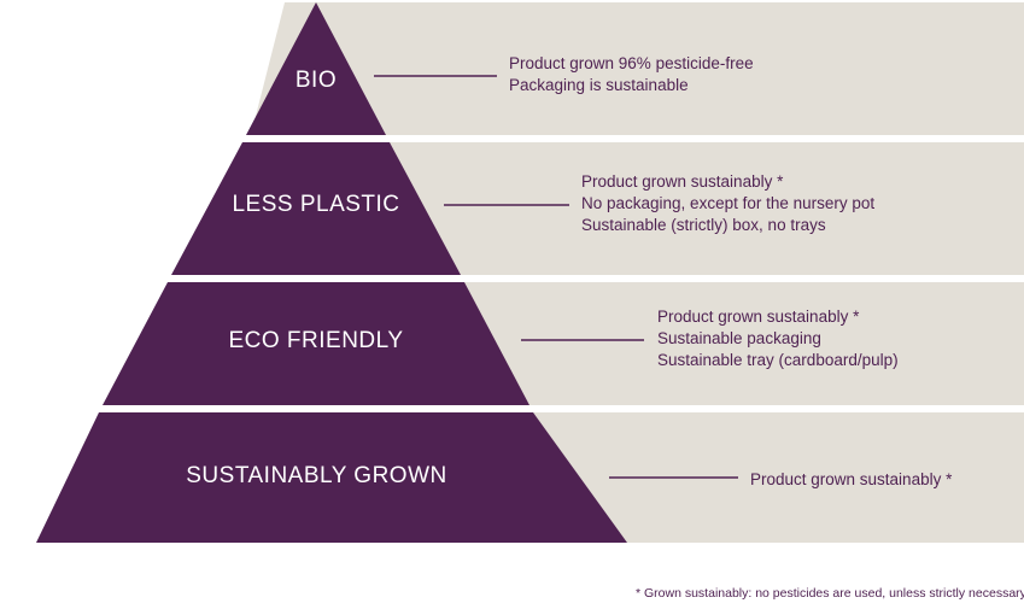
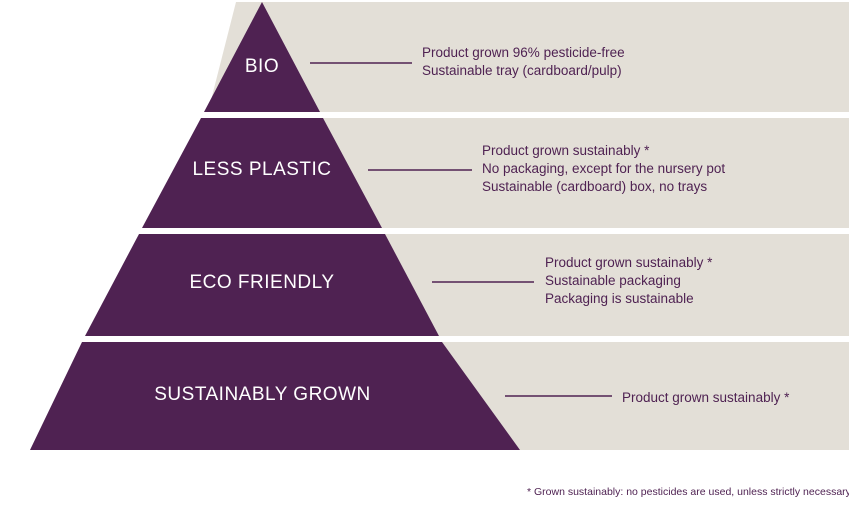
  BIO
  LESS PLASTIC
  ECO FRIENDLY
  SUSTAINABLY GROWN
  Product grown 96% pesticide-free
- Packaging is sustainable
+ Sustainable tray (cardboard/pulp)
  Product grown sustainably *
  No packaging, except for the nursery pot
- Sustainable (strictly) box, no trays
+ Sustainable (cardboard) box, no trays
  Product grown sustainably *
  Sustainable packaging
- Sustainable tray (cardboard/pulp)
+ Packaging is sustainable
  Product grown sustainably *
  * Grown sustainably: no pesticides are used, unless strictly necessary
